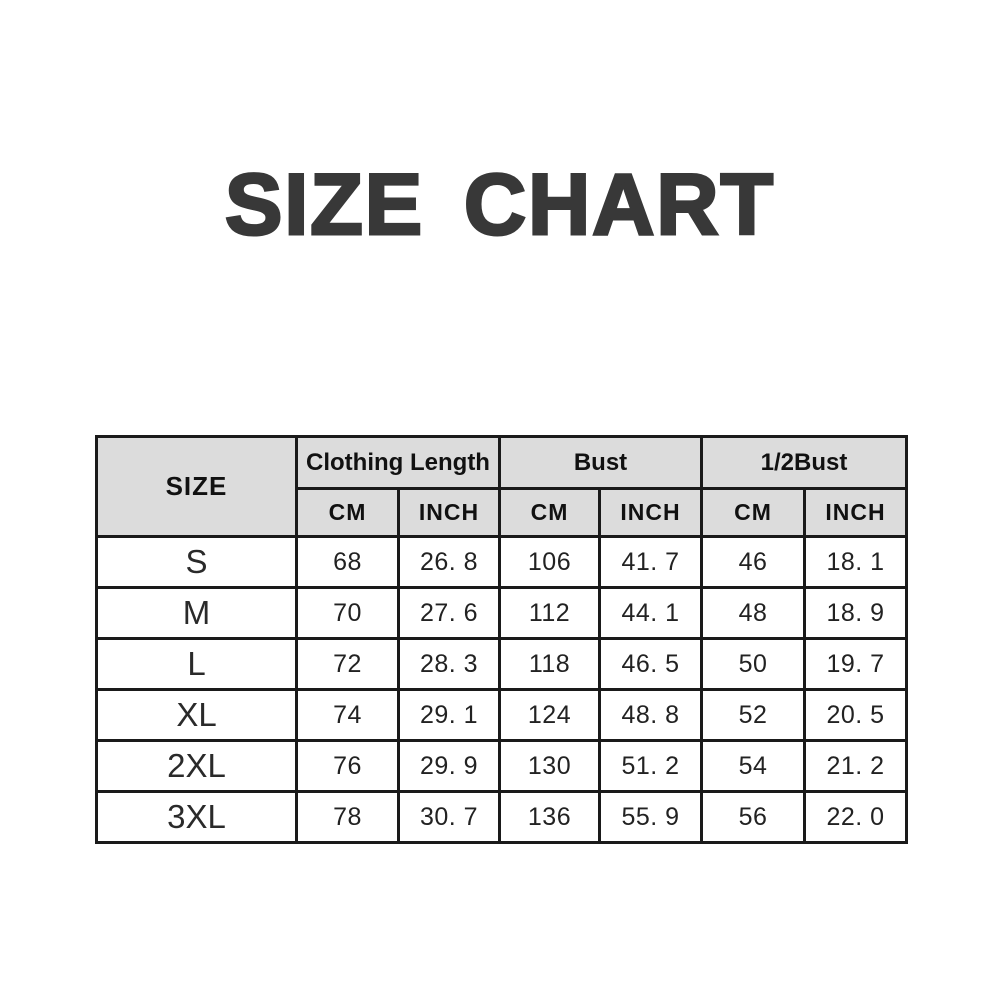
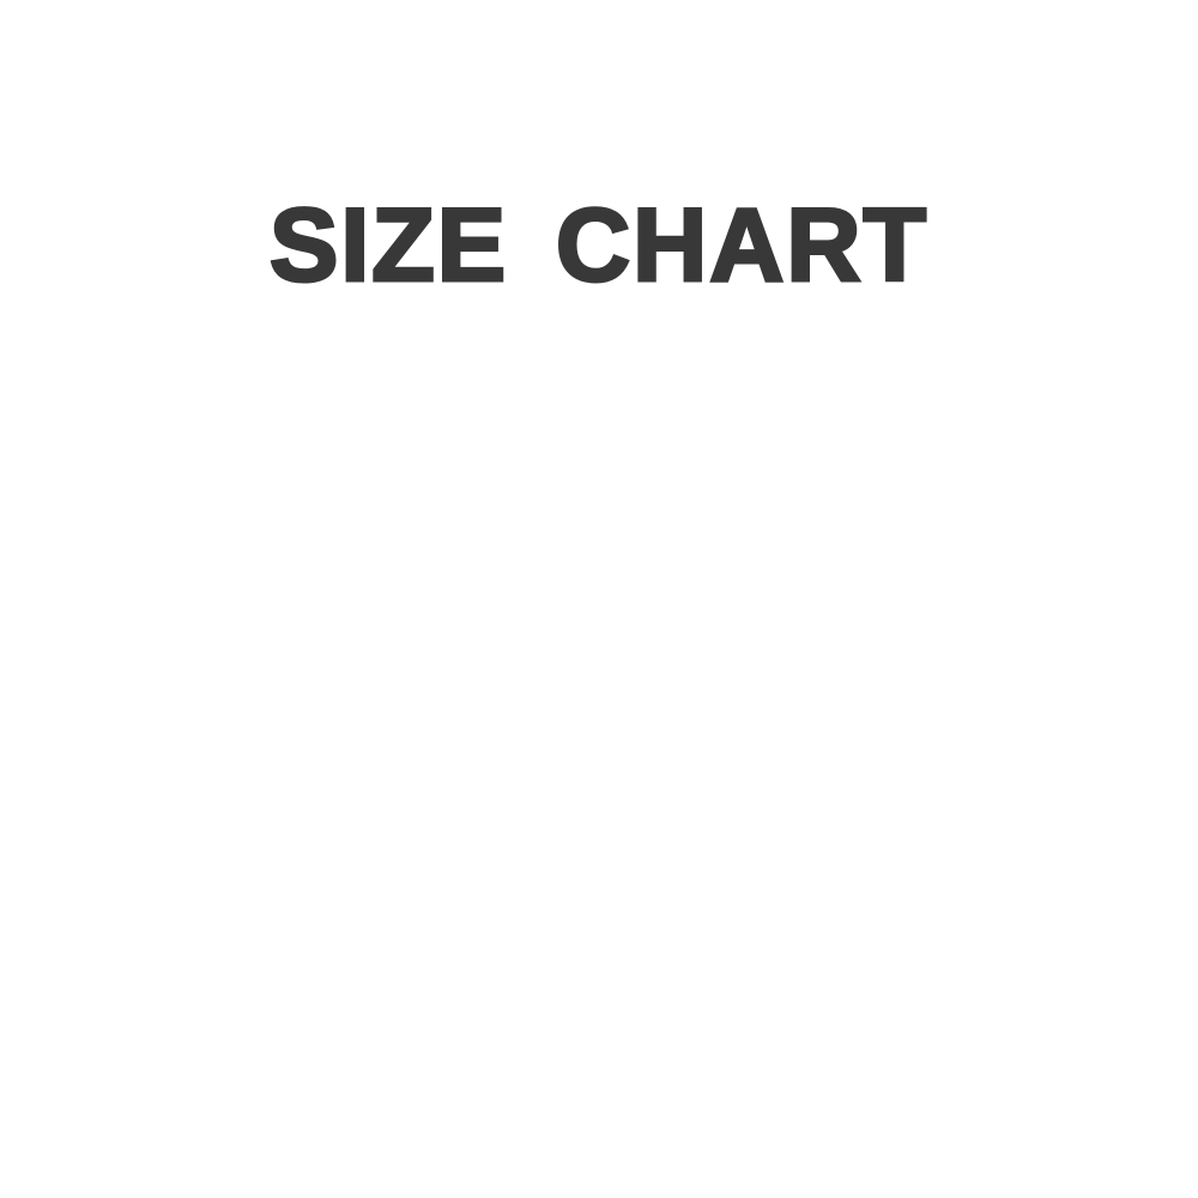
  SIZE CHART
- SIZE	Clothing Length	Bust	1/2Bust
- CM	INCH	CM	INCH	CM	INCH
- S	68	26. 8	106	41. 7	46	18. 1
- M	70	27. 6	112	44. 1	48	18. 9
- L	72	28. 3	118	46. 5	50	19. 7
- XL	74	29. 1	124	48. 8	52	20. 5
- 2XL	76	29. 9	130	51. 2	54	21. 2
- 3XL	78	30. 7	136	55. 9	56	22. 0
